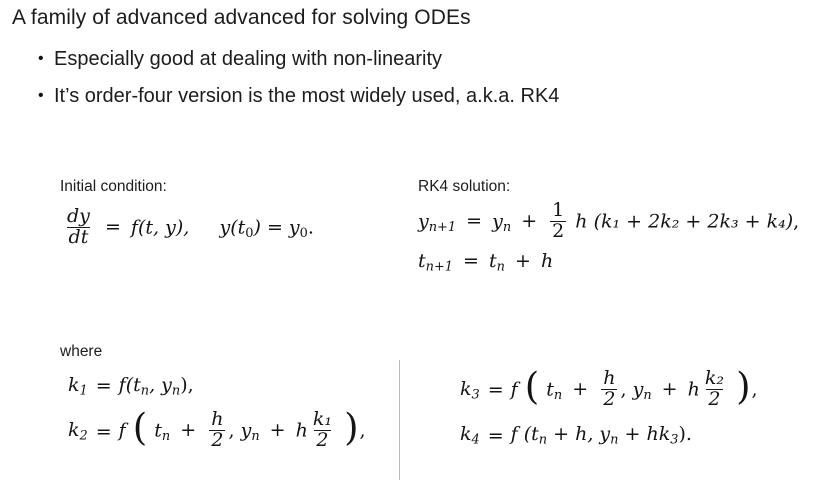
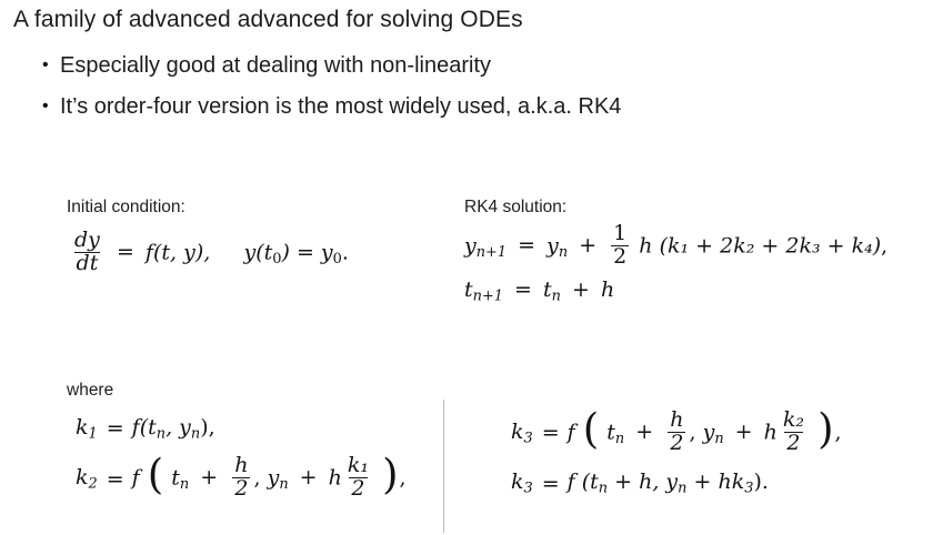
  A family of advanced advanced for solving ODEs
  •
  Especially good at dealing with non-linearity
  •
  It’s order-four version is the most widely used, a.k.a. RK4
  Initial condition:
  RK4 solution:
  where
  dy
  dt
  = f(t, y), y(t0) = y0.
  yn+1 = yn +
  1
  2
  h (k₁ + 2k₂ + 2k₃ + k₄),
  tn+1 = tn + h
  k1	=	f(tn, yn),
  k2	=	f ( tn + h2 , yn + hk₁2 ),
  k3	=	f ( tn + h2 , yn + hk₂2 ),
- k4	=	f (tn + h, yn + hk3).
+ k3	=	f (tn + h, yn + hk3).
